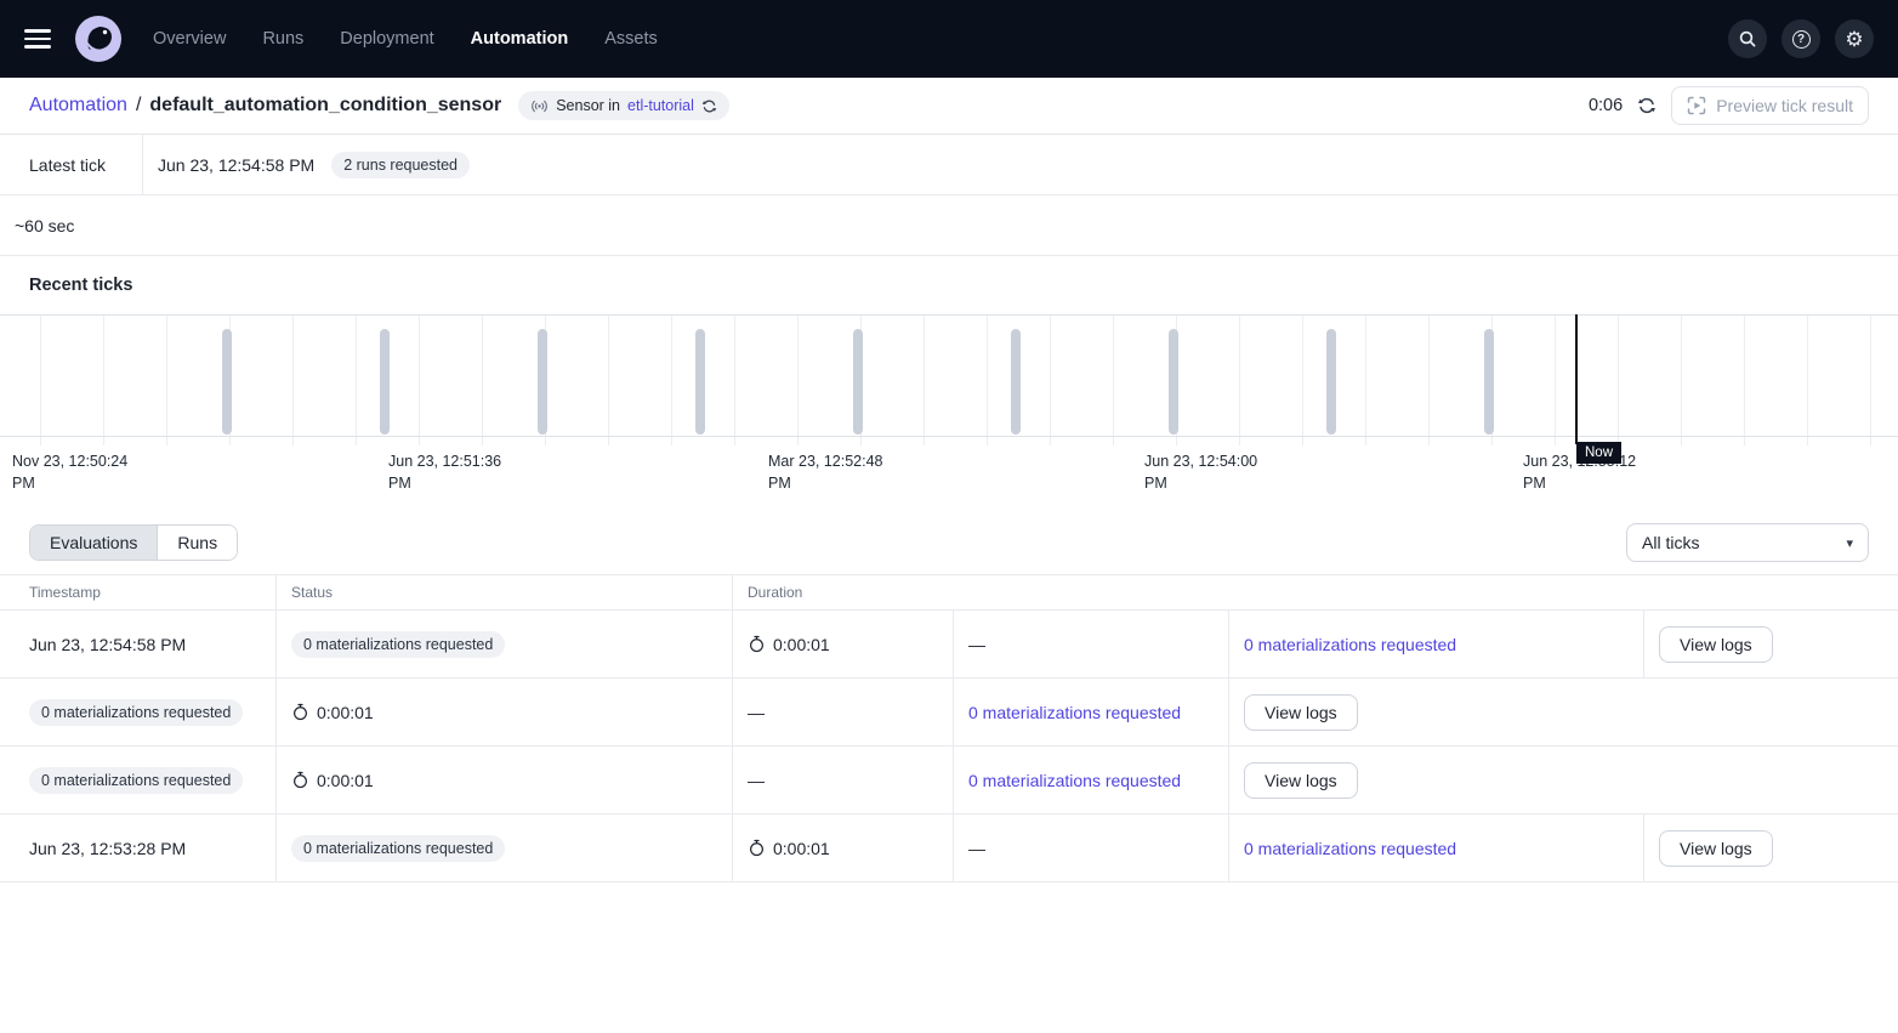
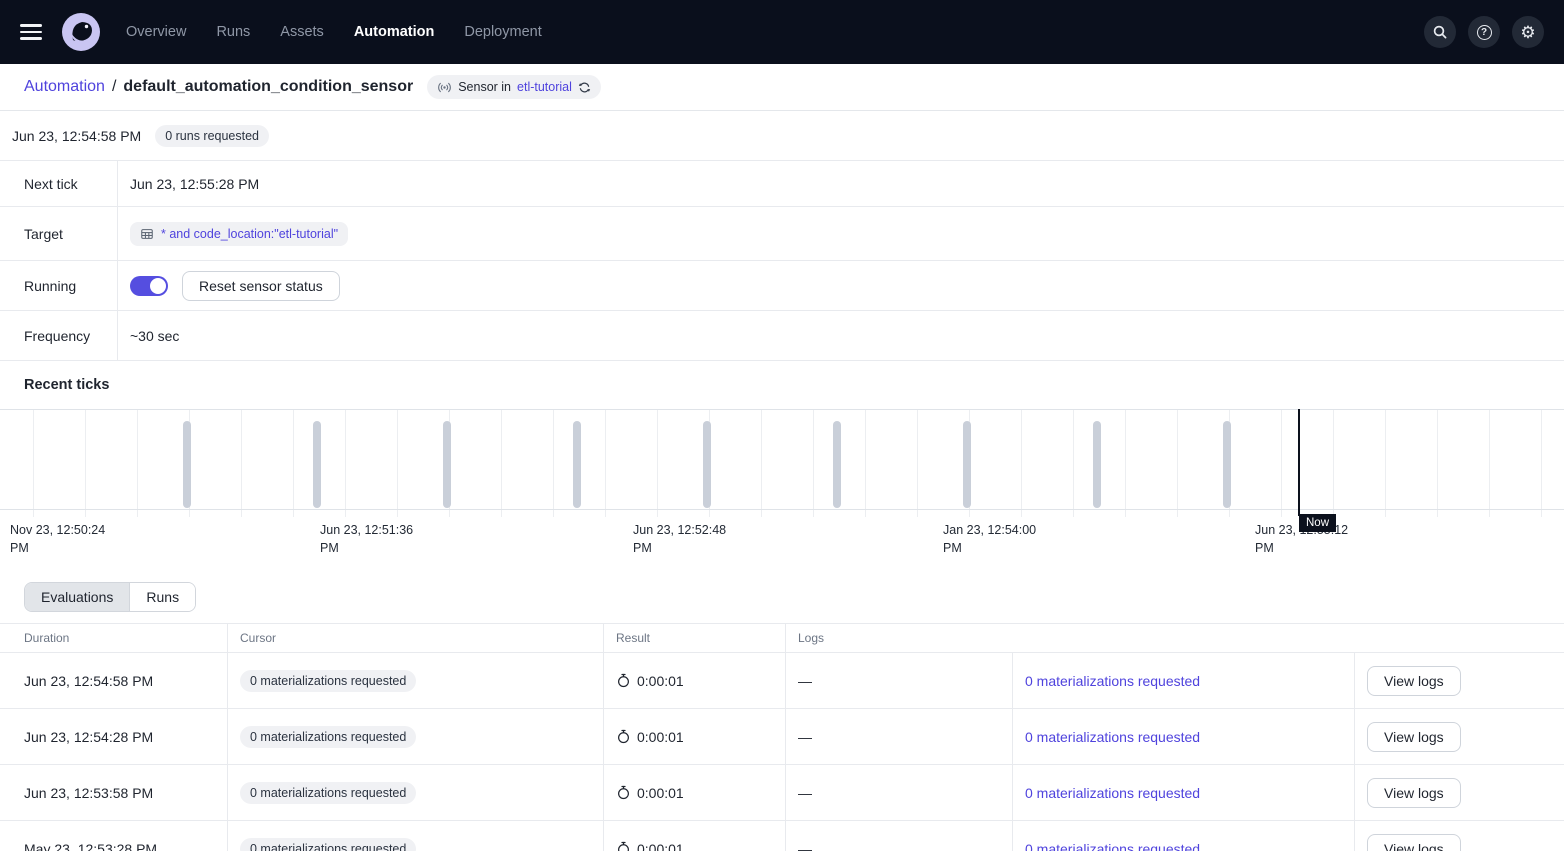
  Overview
  Runs
- Deployment
+ Assets
  Automation
- Assets
+ Deployment
  ?
  ⚙
  Automation
  /
  default_automation_condition_sensor
  Sensor in
  etl-tutorial
- 0:06
- Preview tick result
- Latest tick
  Jun 23, 12:54:58 PM
- 2 runs requested
+ 0 runs requested
+ Next tick
+ Jun 23, 12:55:28 PM
+ Target
+ * and code_location:"etl-tutorial"
+ Running
+ Reset sensor status
+ Frequency
- ~60 sec
+ ~30 sec
  Recent ticks
  Now
  Nov 23, 12:50:24 PM
  Jun 23, 12:51:36 PM
- Mar 23, 12:52:48 PM
+ Jun 23, 12:52:48 PM
- Jun 23, 12:54:00 PM
+ Jan 23, 12:54:00 PM
  Evaluations
  Runs
- All ticks
- ▾
- Timestamp
- Status
  Duration
+ Cursor
+ Result
+ Logs
  Jun 23, 12:54:58 PM
  0 materializations requested
  0:00:01
  —
  0 materializations requested
  View logs
+ Jun 23, 12:54:28 PM
  0 materializations requested
  0:00:01
  —
  0 materializations requested
  View logs
+ Jun 23, 12:53:58 PM
  0 materializations requested
  0:00:01
  —
  0 materializations requested
  View logs
- Jun 23, 12:53:28 PM
+ May 23, 12:53:28 PM
  0 materializations requested
  0:00:01
  —
  0 materializations requested
  View logs
